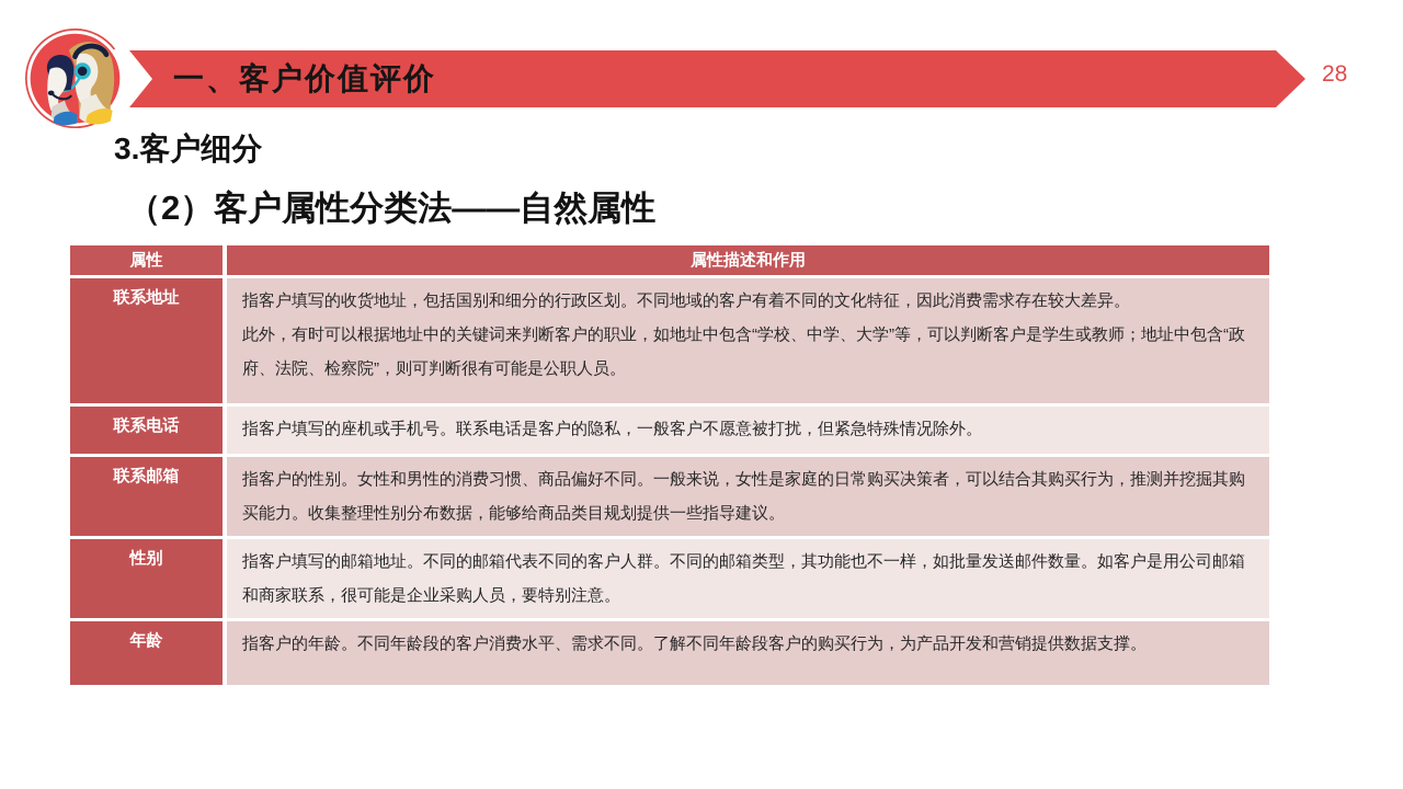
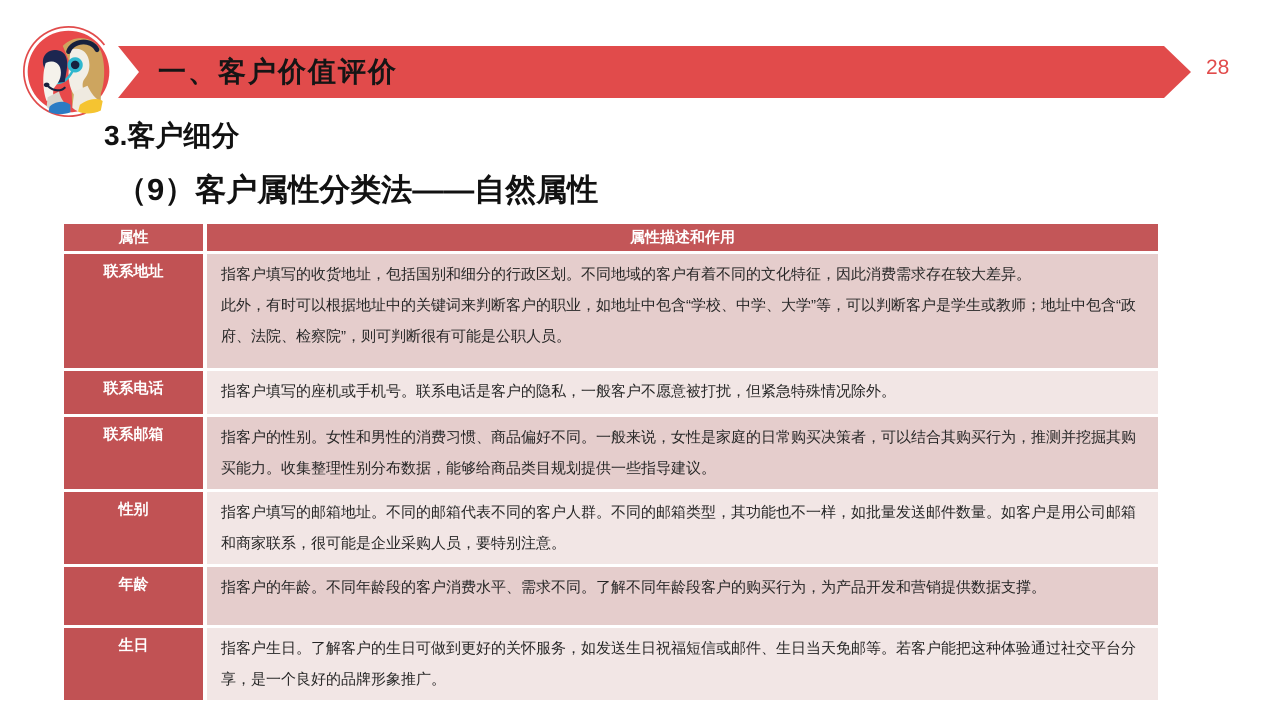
  一、客户价值评价
  28
  3.客户细分
- （2）客户属性分类法——自然属性
+ （9）客户属性分类法——自然属性
  属性
  属性描述和作用
  联系地址
  指客户填写的收货地址，包括国别和细分的行政区划。不同地域的客户有着不同的文化特征，因此消费需求存在较大差异。
  此外，有时可以根据地址中的关键词来判断客户的职业，如地址中包含“学校、中学、大学”等，可以判断客户是学生或教师；地址中包含“政府、法院、检察院”，则可判断很有可能是公职人员。
  联系电话
  指客户填写的座机或手机号。联系电话是客户的隐私，一般客户不愿意被打扰，但紧急特殊情况除外。
  联系邮箱
  指客户的性别。女性和男性的消费习惯、商品偏好不同。一般来说，女性是家庭的日常购买决策者，可以结合其购买行为，推测并挖掘其购买能力。收集整理性别分布数据，能够给商品类目规划提供一些指导建议。
  性别
  指客户填写的邮箱地址。不同的邮箱代表不同的客户人群。不同的邮箱类型，其功能也不一样，如批量发送邮件数量。如客户是用公司邮箱和商家联系，很可能是企业采购人员，要特别注意。
  年龄
  指客户的年龄。不同年龄段的客户消费水平、需求不同。了解不同年龄段客户的购买行为，为产品开发和营销提供数据支撑。
+ 生日
+ 指客户生日。了解客户的生日可做到更好的关怀服务，如发送生日祝福短信或邮件、生日当天免邮等。若客户能把这种体验通过社交平台分享，是一个良好的品牌形象推广。
